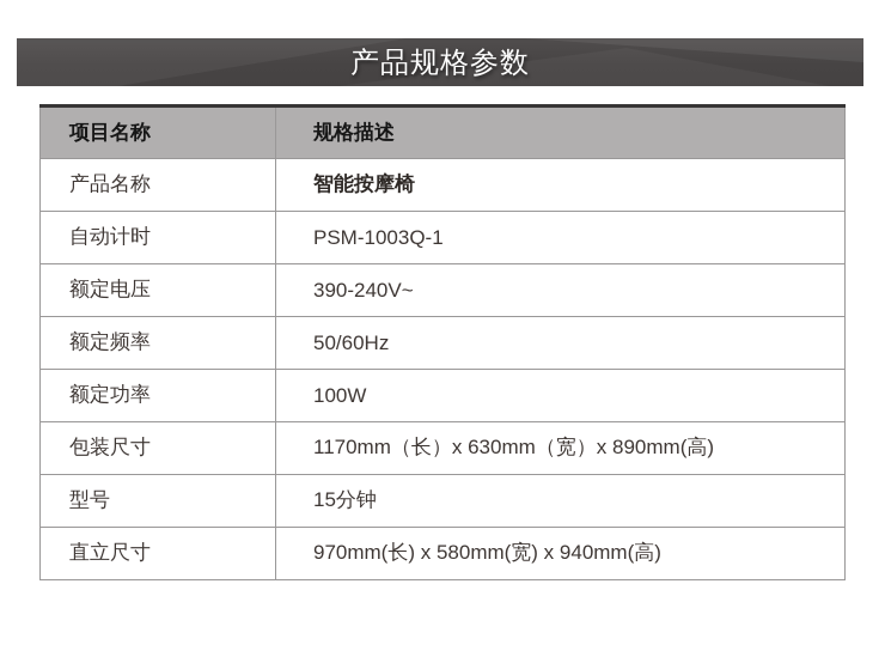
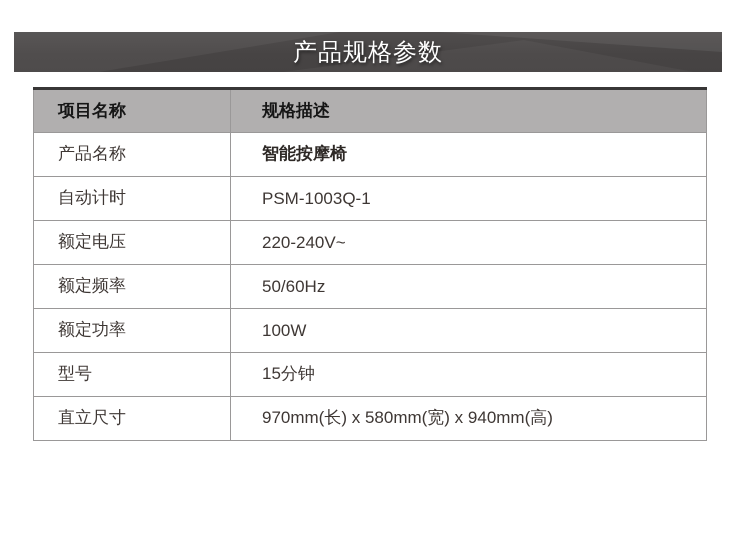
  产品规格参数
  项目名称	规格描述
  产品名称	智能按摩椅
  自动计时	PSM-1003Q-1
- 额定电压	390-240V~
+ 额定电压	220-240V~
  额定频率	50/60Hz
  额定功率	100W
- 包装尺寸	1170mm（长）x 630mm（宽）x 890mm(高)
  型号	15分钟
  直立尺寸	970mm(长) x 580mm(宽) x 940mm(高)
